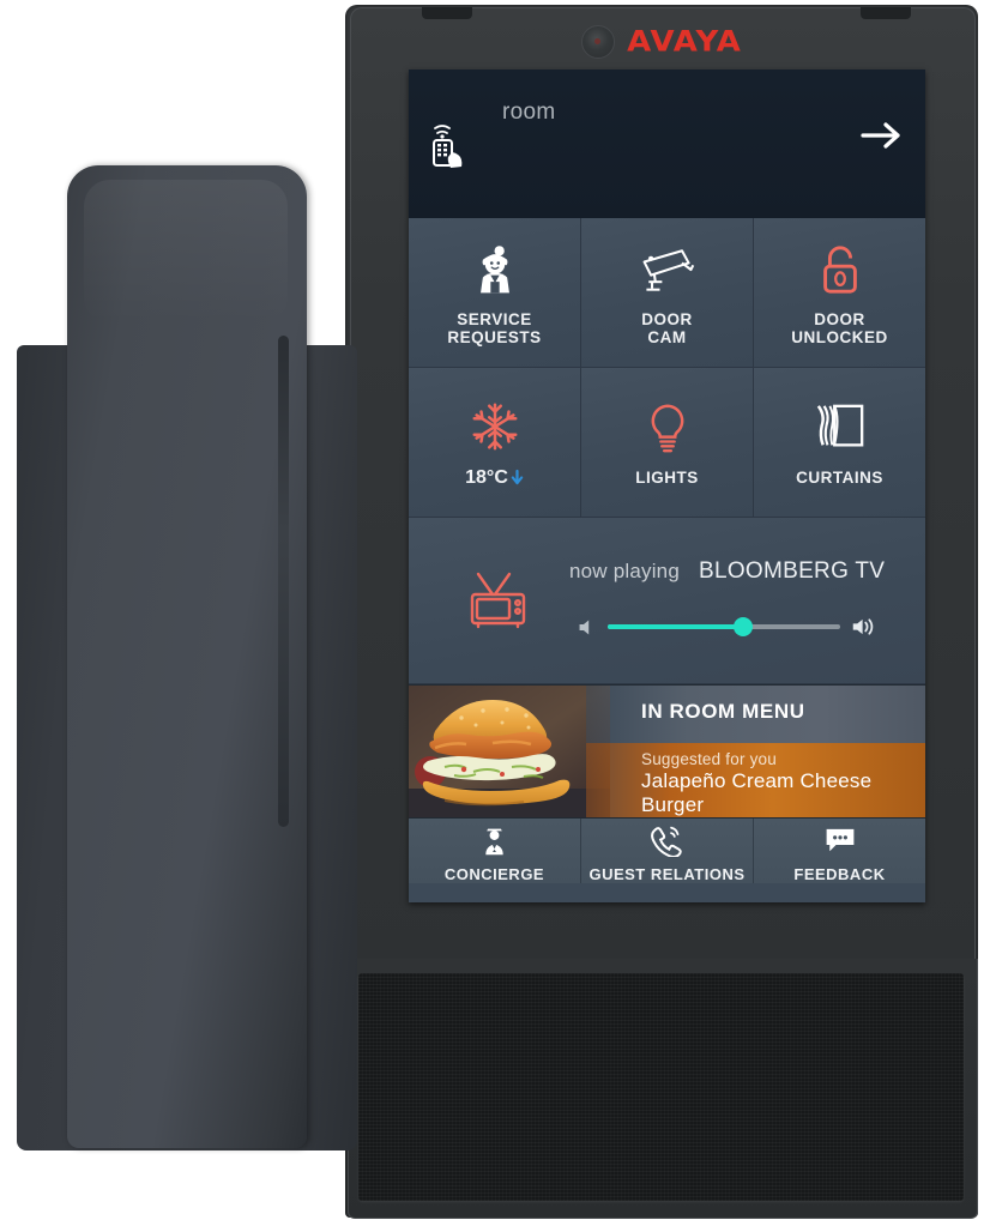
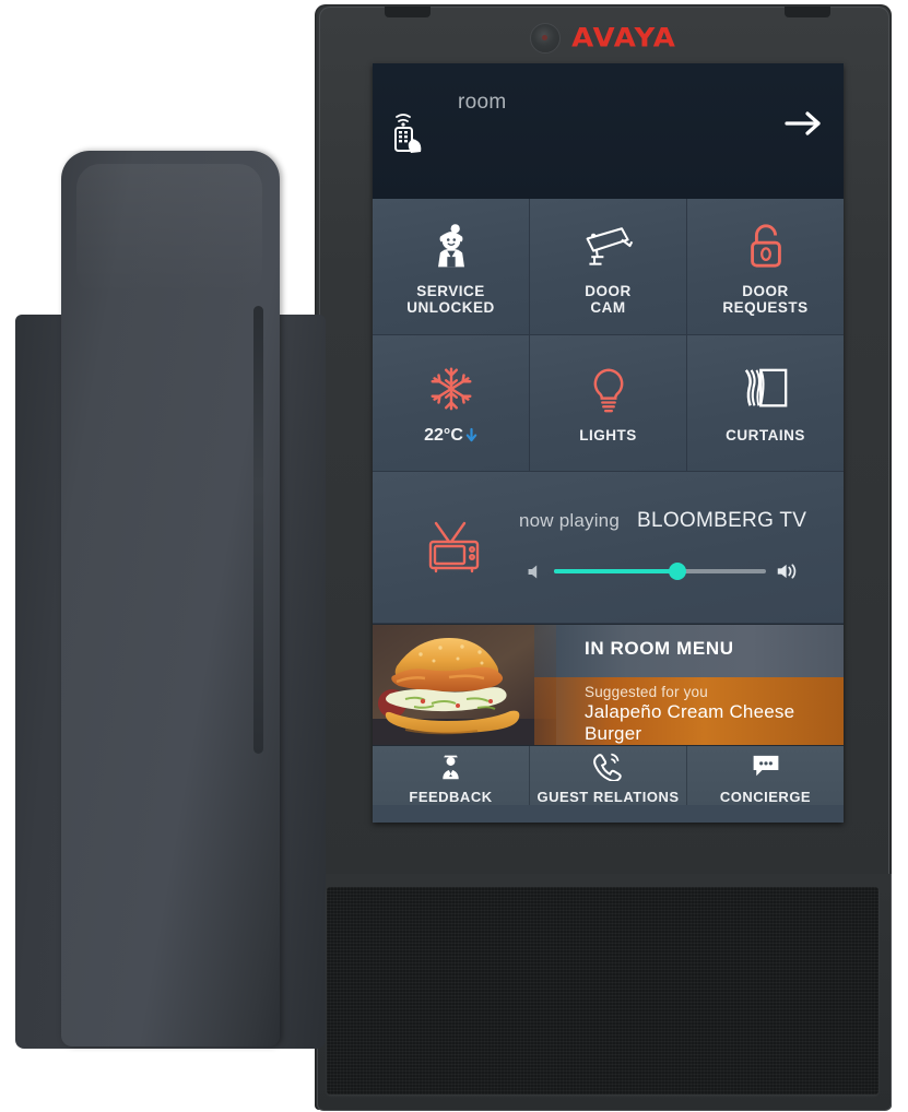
  AVAYA
  room
  SERVICE
- REQUESTS
+ UNLOCKED
  DOOR
  CAM
  DOOR
- UNLOCKED
+ REQUESTS
- 18°C
+ 22°C
  LIGHTS
  CURTAINS
  now playing
  BLOOMBERG TV
  IN ROOM MENU
  Suggested for you
  Jalapeño Cream Cheese Burger
- CONCIERGE
+ FEEDBACK
  GUEST RELATIONS
- FEEDBACK
+ CONCIERGE
